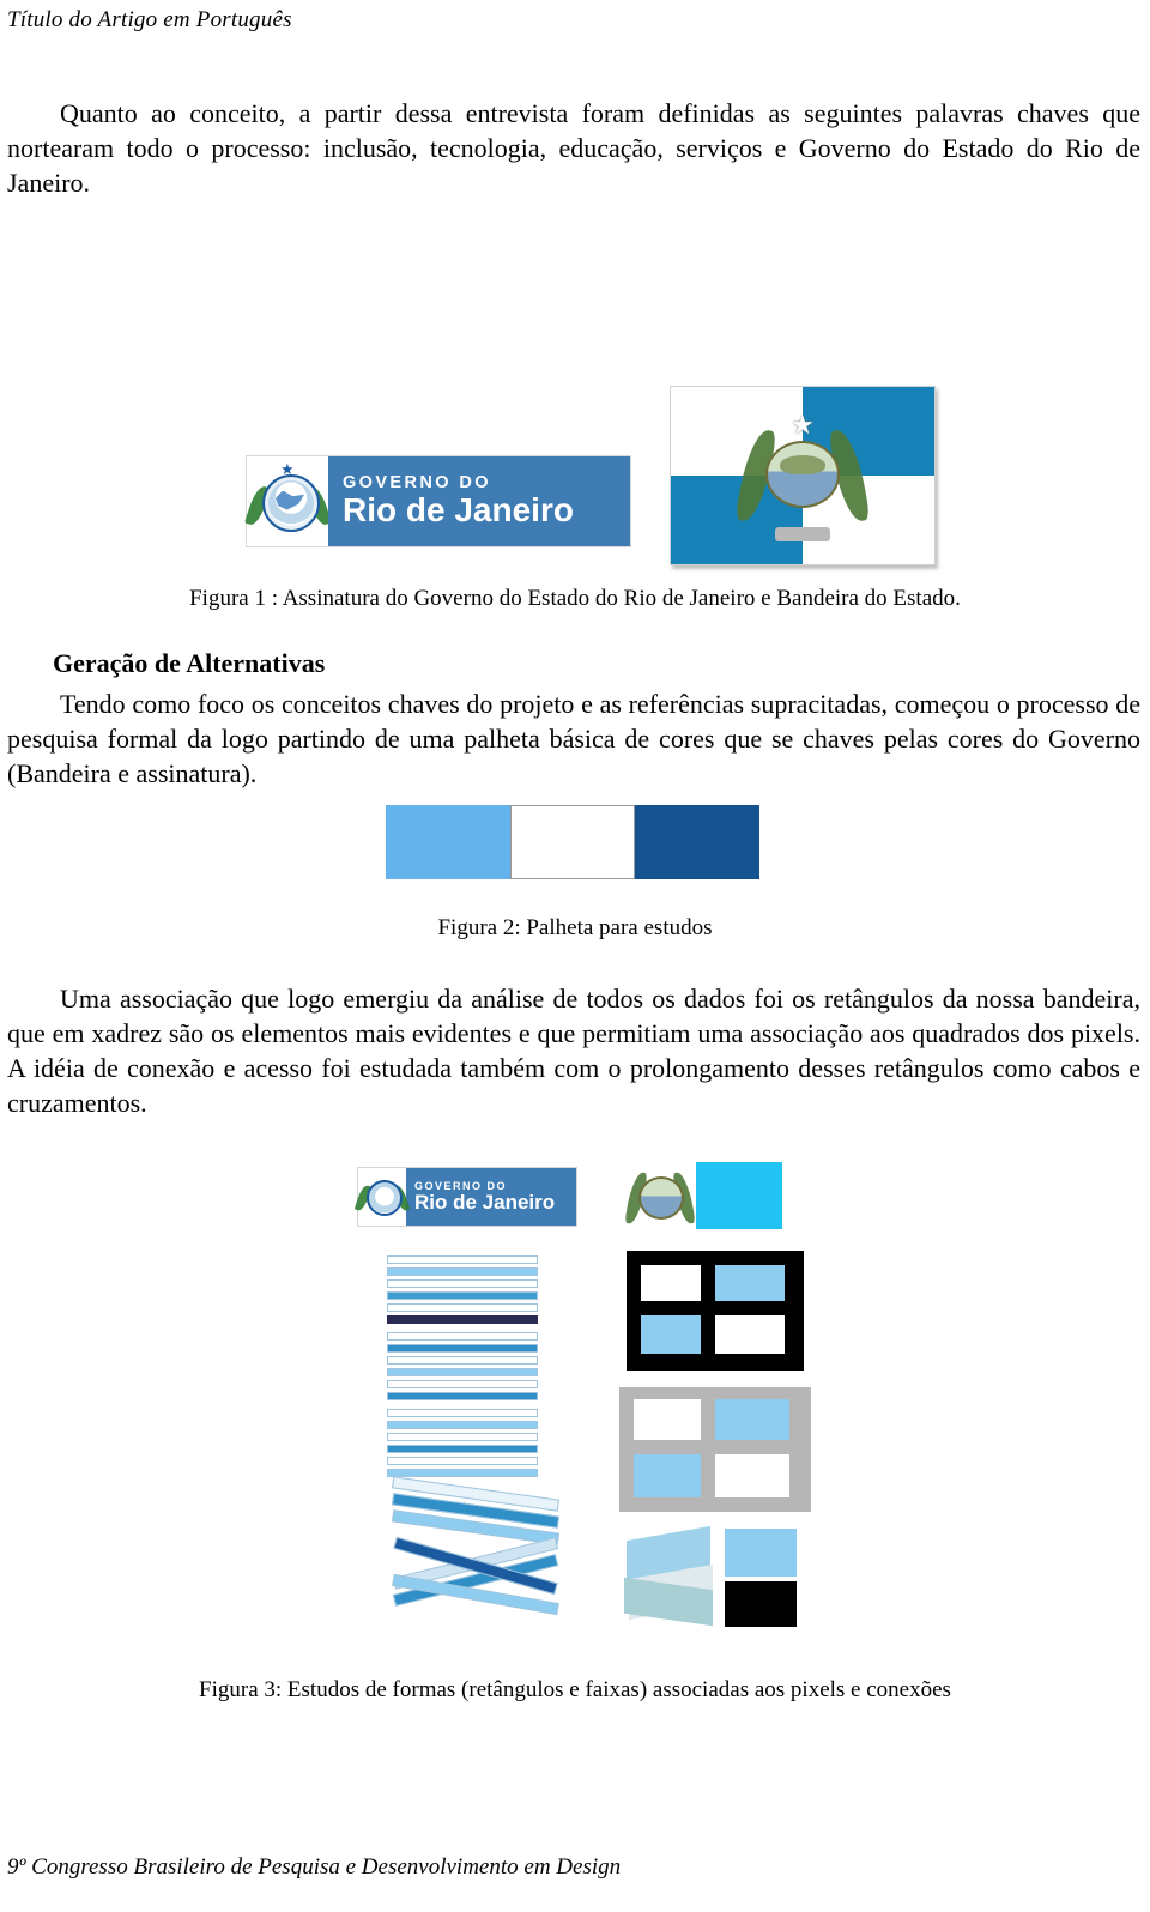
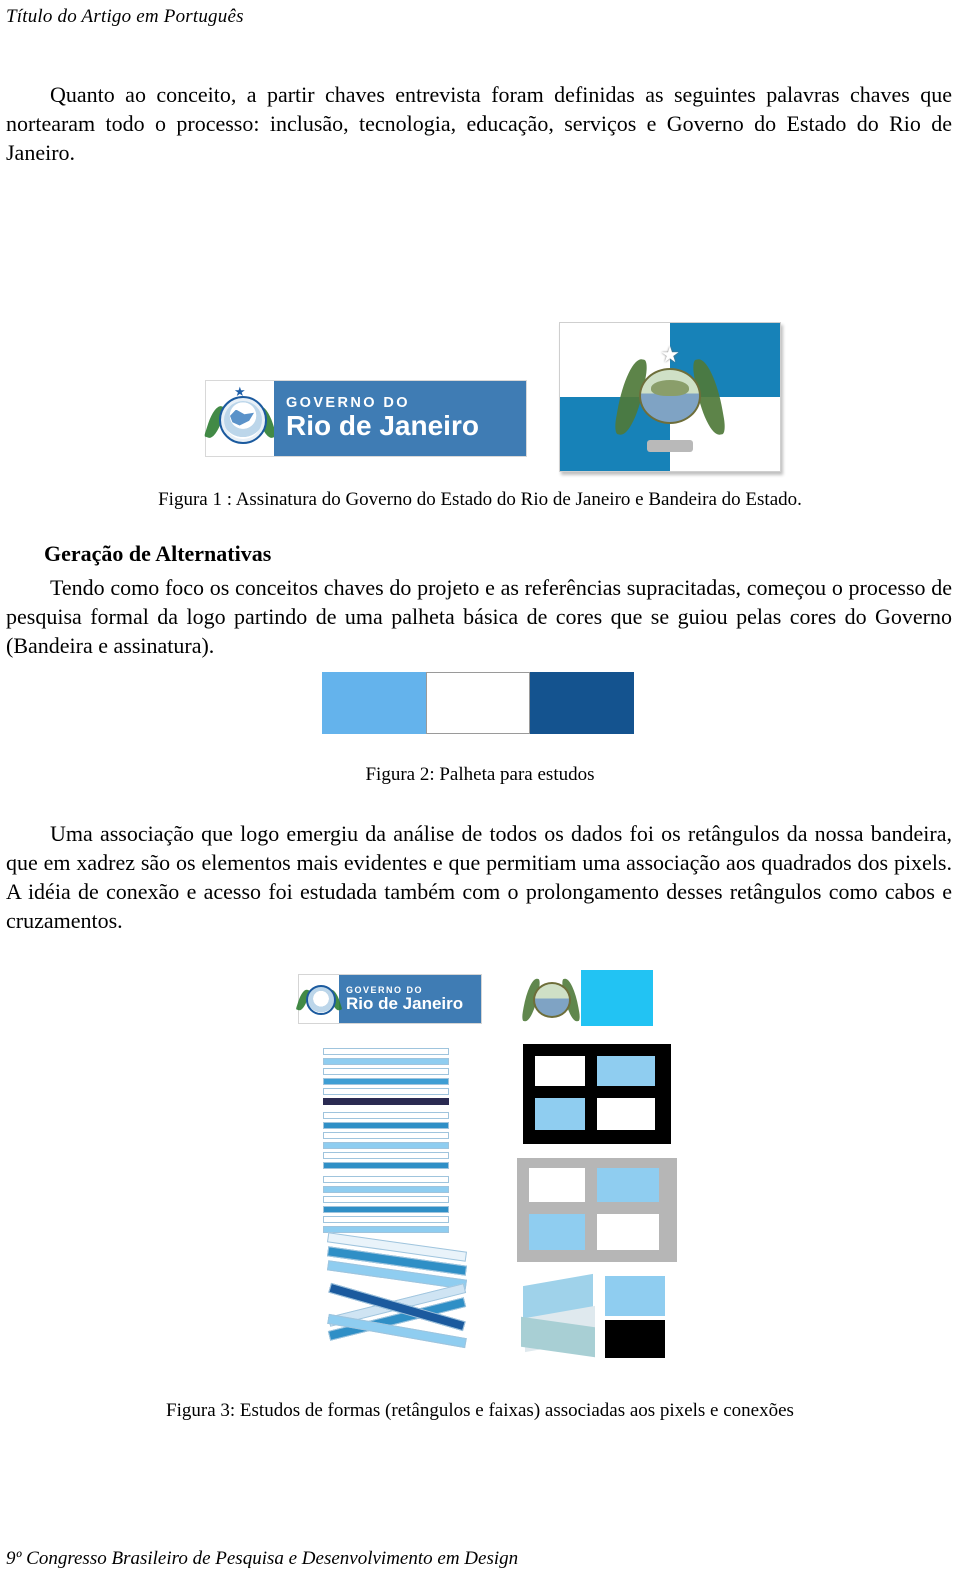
  Título do Artigo em Português
- Quanto ao conceito, a partir dessa entrevista foram definidas as seguintes palavras chaves que nortearam todo o processo: inclusão, tecnologia, educação, serviços e Governo do Estado do Rio de Janeiro.
+ Quanto ao conceito, a partir chaves entrevista foram definidas as seguintes palavras chaves que nortearam todo o processo: inclusão, tecnologia, educação, serviços e Governo do Estado do Rio de Janeiro.
  ★
  GOVERNO DO
  Rio de Janeiro
  ★
  Figura 1 : Assinatura do Governo do Estado do Rio de Janeiro e Bandeira do Estado.
  Geração de Alternativas
- Tendo como foco os conceitos chaves do projeto e as referências supracitadas, começou o processo de pesquisa formal da logo partindo de uma palheta básica de cores que se chaves pelas cores do Governo (Bandeira e assinatura).
+ Tendo como foco os conceitos chaves do projeto e as referências supracitadas, começou o processo de pesquisa formal da logo partindo de uma palheta básica de cores que se guiou pelas cores do Governo (Bandeira e assinatura).
  Figura 2: Palheta para estudos
  Uma associação que logo emergiu da análise de todos os dados foi os retângulos da nossa bandeira, que em xadrez são os elementos mais evidentes e que permitiam uma associação aos quadrados dos pixels. A idéia de conexão e acesso foi estudada também com o prolongamento desses retângulos como cabos e cruzamentos.
  GOVERNO DO
  Rio de Janeiro
  ★
  Figura 3: Estudos de formas (retângulos e faixas) associadas aos pixels e conexões
  9º Congresso Brasileiro de Pesquisa e Desenvolvimento em Design
